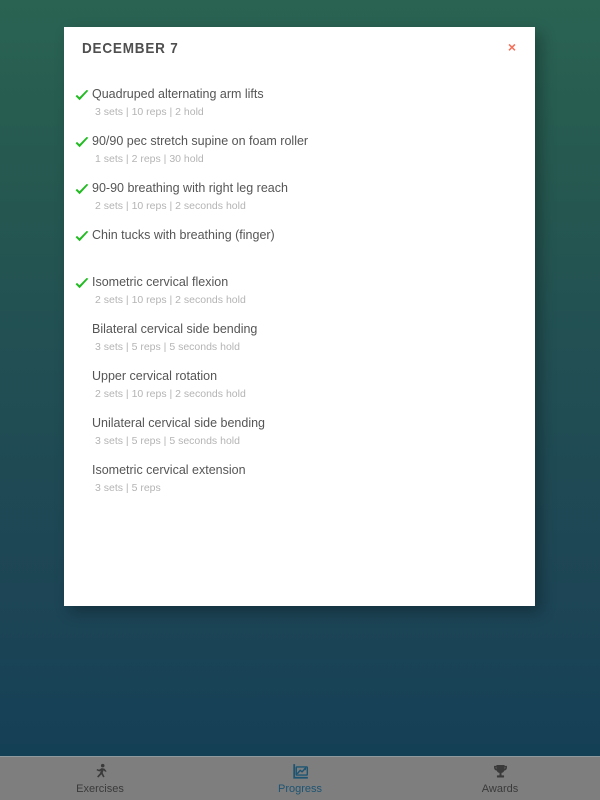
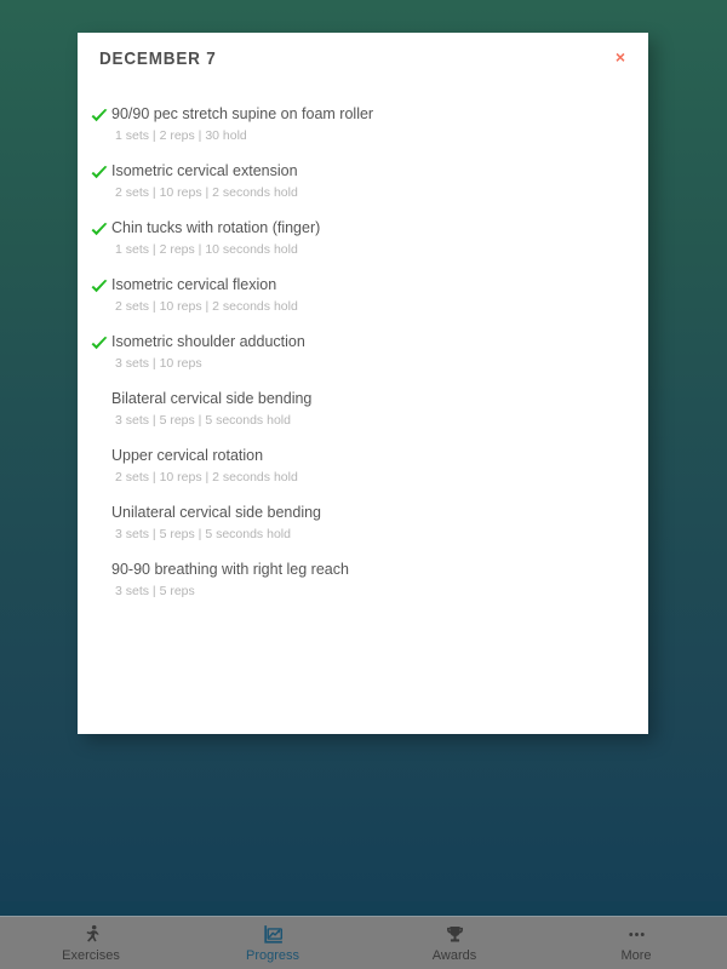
  DECEMBER 7
  ×
- Quadruped alternating arm lifts
- 3 sets | 10 reps | 2 hold
  90/90 pec stretch supine on foam roller
  1 sets | 2 reps | 30 hold
- 90-90 breathing with right leg reach
+ Isometric cervical extension
  2 sets | 10 reps | 2 seconds hold
- Chin tucks with breathing (finger)
+ Chin tucks with rotation (finger)
+ 1 sets | 2 reps | 10 seconds hold
  Isometric cervical flexion
  2 sets | 10 reps | 2 seconds hold
+ Isometric shoulder adduction
+ 3 sets | 10 reps
  Bilateral cervical side bending
  3 sets | 5 reps | 5 seconds hold
  Upper cervical rotation
  2 sets | 10 reps | 2 seconds hold
  Unilateral cervical side bending
  3 sets | 5 reps | 5 seconds hold
- Isometric cervical extension
+ 90-90 breathing with right leg reach
  3 sets | 5 reps
  Exercises
  Progress
  Awards
+ More
